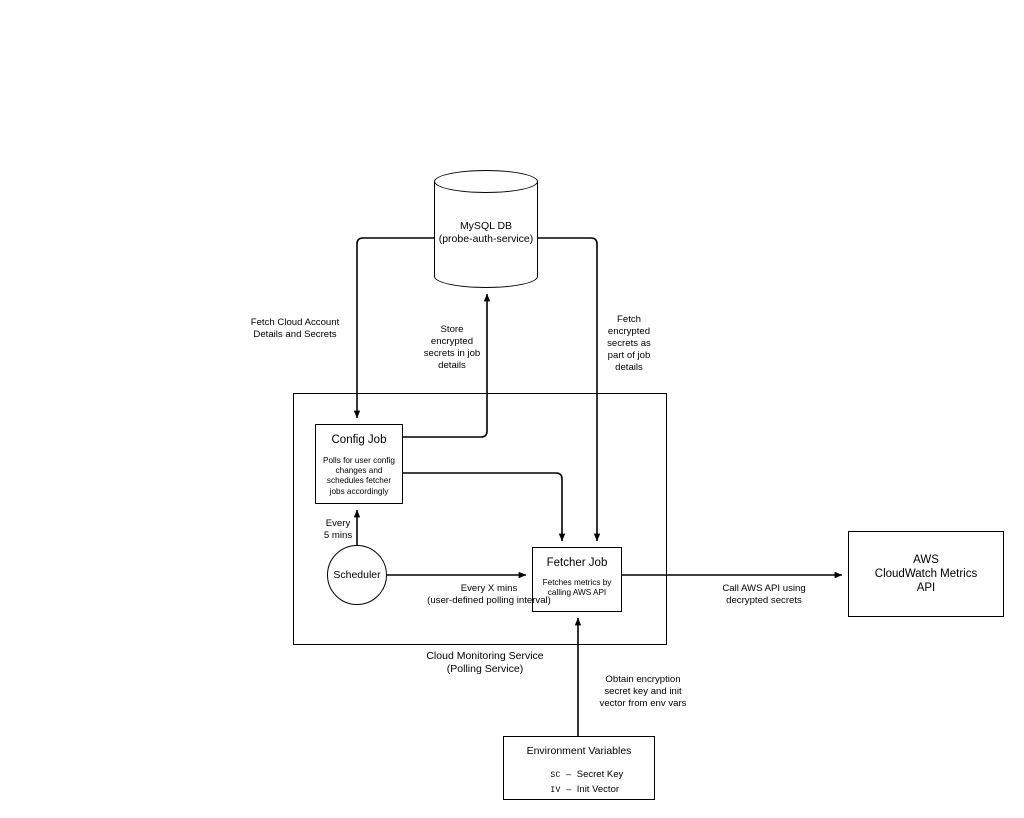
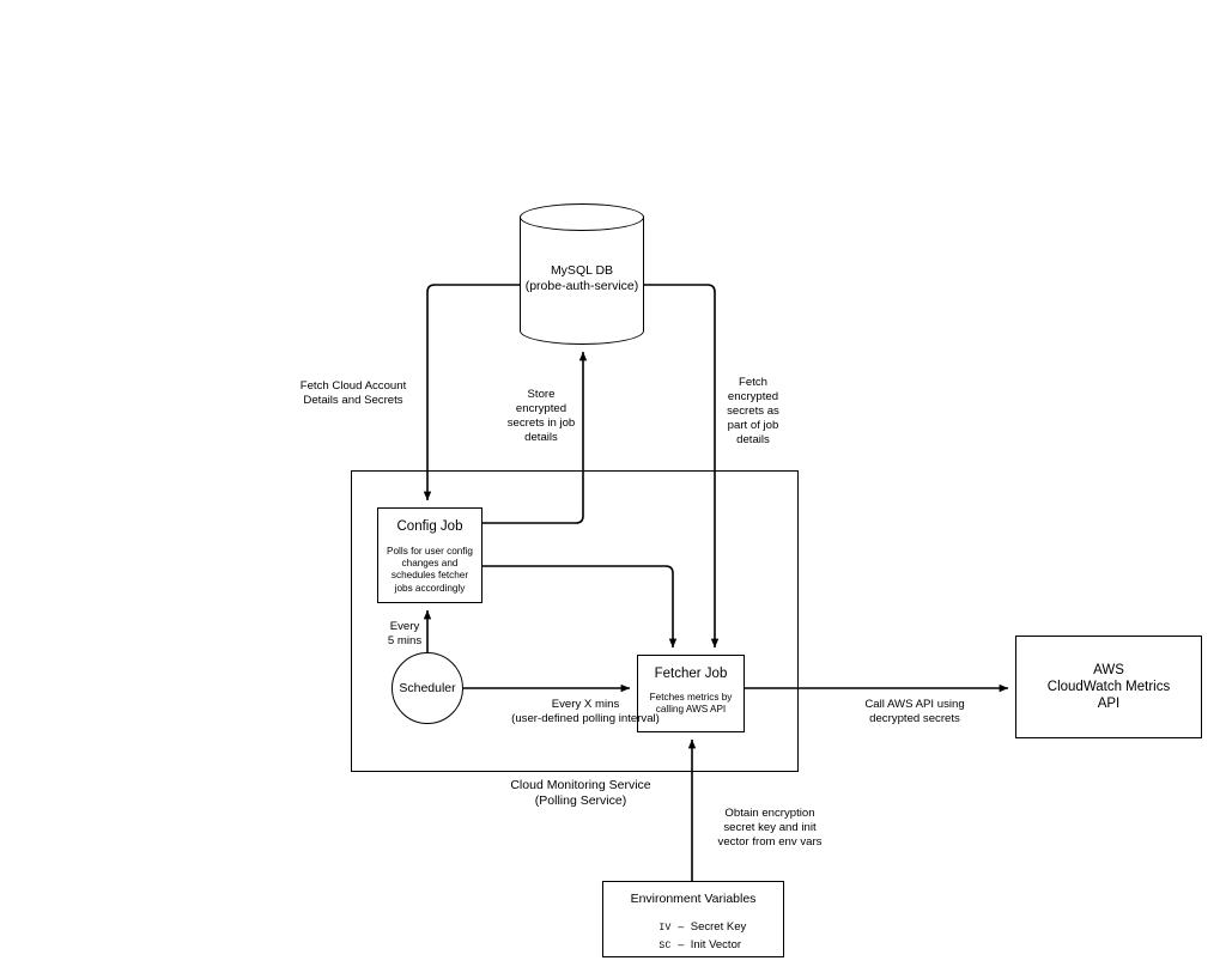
  Cloud Monitoring Service
  (Polling Service)
  MySQL DB
  (probe-auth-service)
  Config Job
  Polls for user config
  changes and
  schedules fetcher
  jobs accordingly
  Fetcher Job
  Fetches metrics by
  calling AWS API
  Scheduler
  AWS
  CloudWatch Metrics
  API
  Environment Variables
- SC
+ IV
  –
  Secret Key
- IV
+ SC
  –
  Init Vector
  Fetch Cloud Account
  Details and Secrets
  Store
  encrypted
  secrets in job
  details
  Fetch
  encrypted
  secrets as
  part of job
  details
  Every
  5 mins
  Every X mins
  (user-defined polling interval)
  Call AWS API using
  decrypted secrets
  Obtain encryption
  secret key and init
  vector from env vars
